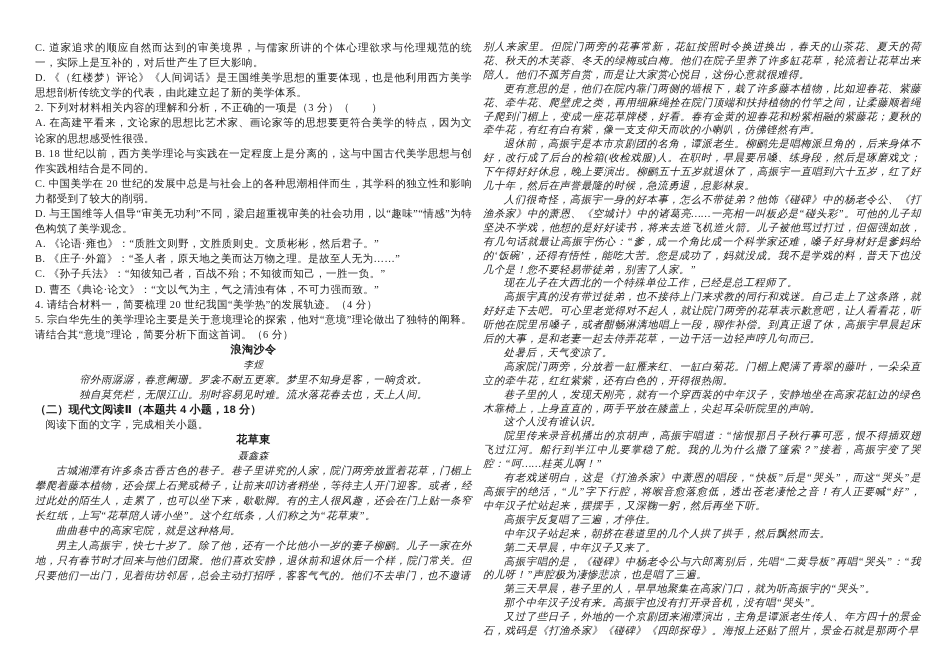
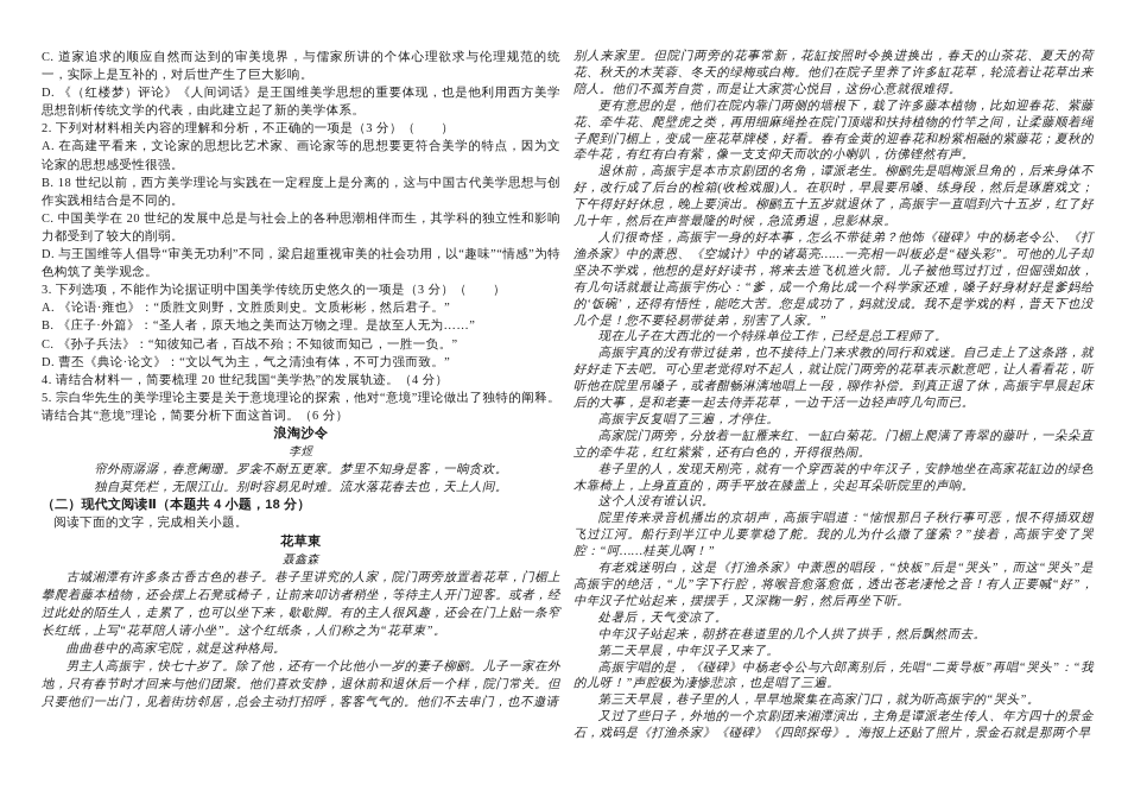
  C. 道家追求的顺应自然而达到的审美境界，与儒家所讲的个体心理欲求与伦理规范的统一，实际上是互补的，对后世产生了巨大影响。
  D. 《（红楼梦）评论》《人间词话》是王国维美学思想的重要体现，也是他利用西方美学思想剖析传统文学的代表，由此建立起了新的美学体系。
  2. 下列对材料相关内容的理解和分析，不正确的一项是（3 分）（ ）
  A. 在高建平看来，文论家的思想比艺术家、画论家等的思想要更符合美学的特点，因为文论家的思想感受性很强。
  B. 18 世纪以前，西方美学理论与实践在一定程度上是分离的，这与中国古代美学思想与创作实践相结合是不同的。
  C. 中国美学在 20 世纪的发展中总是与社会上的各种思潮相伴而生，其学科的独立性和影响力都受到了较大的削弱。
  D. 与王国维等人倡导“审美无功利”不同，梁启超重视审美的社会功用，以“趣味”“情感”为特色构筑了美学观念。
+ 3. 下列选项，不能作为论据证明中国美学传统历史悠久的一项是（3 分）（ ）
  A. 《论语·雍也》：“质胜文则野，文胜质则史。文质彬彬，然后君子。”
  B. 《庄子·外篇》：“圣人者，原天地之美而达万物之理。是故至人无为……”
  C. 《孙子兵法》：“知彼知己者，百战不殆；不知彼而知己，一胜一负。”
  D. 曹丕《典论·论文》：“文以气为主，气之清浊有体，不可力强而致。”
  4. 请结合材料一，简要梳理 20 世纪我国“美学热”的发展轨迹。（4 分）
  5. 宗白华先生的美学理论主要是关于意境理论的探索，他对“意境”理论做出了独特的阐释。请结合其“意境”理论，简要分析下面这首词。（6 分）
  浪淘沙令
  李煜
  帘外雨潺潺，春意阑珊。罗衾不耐五更寒。梦里不知身是客，一晌贪欢。
  独自莫凭栏，无限江山。别时容易见时难。流水落花春去也，天上人间。
  （二）现代文阅读Ⅱ（本题共 4 小题，18 分）
  阅读下面的文字，完成相关小题。
  花草東
  聂鑫森
  古城湘潭有许多条古香古色的巷子。巷子里讲究的人家，院门两旁放置着花草，门楣上攀爬着藤本植物，还会摆上石凳或椅子，让前来叩访者稍坐，等待主人开门迎客。或者，经过此处的陌生人，走累了，也可以坐下来，歇歇脚。有的主人很风趣，还会在门上贴一条窄长红纸，上写“花草陪人请小坐”。这个红纸条，人们称之为“花草東”。
  曲曲巷中的高家宅院，就是这种格局。
  男主人高振宇，快七十岁了。除了他，还有一个比他小一岁的妻子柳鹂。儿子一家在外地，只有春节时才回来与他们团聚。他们喜欢安静，退休前和退休后一个样，院门常关。但只要他们一出门，见着街坊邻居，总会主动打招呼，客客气气的。他们不去串门，也不邀请
  别人来家里。但院门两旁的花事常新，花缸按照时令换进换出，春天的山茶花、夏天的荷花、秋天的木芙蓉、冬天的绿梅或白梅。他们在院子里养了许多缸花草，轮流着让花草出来陪人。他们不孤芳自赏，而是让大家赏心悦目，这份心意就很难得。
  更有意思的是，他们在院内靠门两侧的墙根下，栽了许多藤本植物，比如迎春花、紫藤花、牵牛花、爬壁虎之类，再用细麻绳拴在院门顶端和扶持植物的竹竿之间，让柔藤顺着绳子爬到门楣上，变成一座花草牌楼，好看。春有金黄的迎春花和粉紫相融的紫藤花；夏秋的牵牛花，有红有白有紫，像一支支仰天而吹的小喇叭，仿佛铿然有声。
  退休前，高振宇是本市京剧团的名角，谭派老生。柳鹂先是唱梅派旦角的，后来身体不好，改行成了后台的检箱(收检戏服)人。在职时，早晨要吊嗓、练身段，然后是琢磨戏文；下午得好好休息，晚上要演出。柳鹂五十五岁就退休了，高振宇一直唱到六十五岁，红了好几十年，然后在声誉最隆的时候，急流勇退，息影林泉。
  人们很奇怪，高振宇一身的好本事，怎么不带徒弟？他饰《碰碑》中的杨老令公、《打渔杀家》中的萧恩、《空城计》中的诸葛亮……一亮相一叫板必是“碰头彩”。可他的儿子却坚决不学戏，他想的是好好读书，将来去造飞机造火箭。儿子被他骂过打过，但倔强如故，有几句话就最让高振宇伤心：“爹，成一个角比成一个科学家还难，嗓子好身材好是爹妈给的‘饭碗’，还得有悟性，能吃大苦。您是成功了，妈就没成。我不是学戏的料，普天下也没几个是！您不要轻易带徒弟，别害了人家。”
  现在儿子在大西北的一个特殊单位工作，已经是总工程师了。
  高振宇真的没有带过徒弟，也不接待上门来求教的同行和戏迷。自己走上了这条路，就好好走下去吧。可心里老觉得对不起人，就让院门两旁的花草表示歉意吧，让人看看花，听听他在院里吊嗓子，或者酣畅淋漓地唱上一段，聊作补偿。到真正退了休，高振宇早晨起床后的大事，是和老妻一起去侍弄花草，一边干活一边轻声哼几句而已。
- 处暑后，天气变凉了。
+ 高振宇反复唱了三遍，才停住。
  高家院门两旁，分放着一缸雁来红、一缸白菊花。门楣上爬满了青翠的藤叶，一朵朵直立的牵牛花，红红紫紫，还有白色的，开得很热闹。
  巷子里的人，发现天刚亮，就有一个穿西装的中年汉子，安静地坐在高家花缸边的绿色木靠椅上，上身直直的，两手平放在膝盖上，尖起耳朵听院里的声响。
  这个人没有谁认识。
  院里传来录音机播出的京胡声，高振宇唱道：“恼恨那吕子秋行事可恶，恨不得插双翅飞过江河。船行到半江中儿要掌稳了舵。我的儿为什么撒了篷索？”接着，高振宇变了哭腔：“呵……桂英儿啊！”
  有老戏迷明白，这是《打渔杀家》中萧恩的唱段，“快板”后是“哭头”，而这“哭头”是高振宇的绝活，“儿”字下行腔，将喉音愈落愈低，透出苍老凄怆之音！有人正要喊“好”，中年汉子忙站起来，摆摆手，又深鞠一躬，然后再坐下听。
- 高振宇反复唱了三遍，才停住。
+ 处暑后，天气变凉了。
  中年汉子站起来，朝挤在巷道里的几个人拱了拱手，然后飘然而去。
  第二天早晨，中年汉子又来了。
  高振宇唱的是，《碰碑》中杨老令公与六郎离别后，先唱“二黄导板”再唱“哭头”：“我的儿呀！”声腔极为凄惨悲凉，也是唱了三遍。
  第三天早晨，巷子里的人，早早地聚集在高家门口，就为听高振宇的“哭头”。
- 那个中年汉子没有来。高振宇也没有打开录音机，没有唱“哭头”。
  又过了些日子，外地的一个京剧团来湘潭演出，主角是谭派老生传人、年方四十的景金石，戏码是《打渔杀家》《碰碑》《四郎探母》。海报上还贴了照片，景金石就是那两个早
